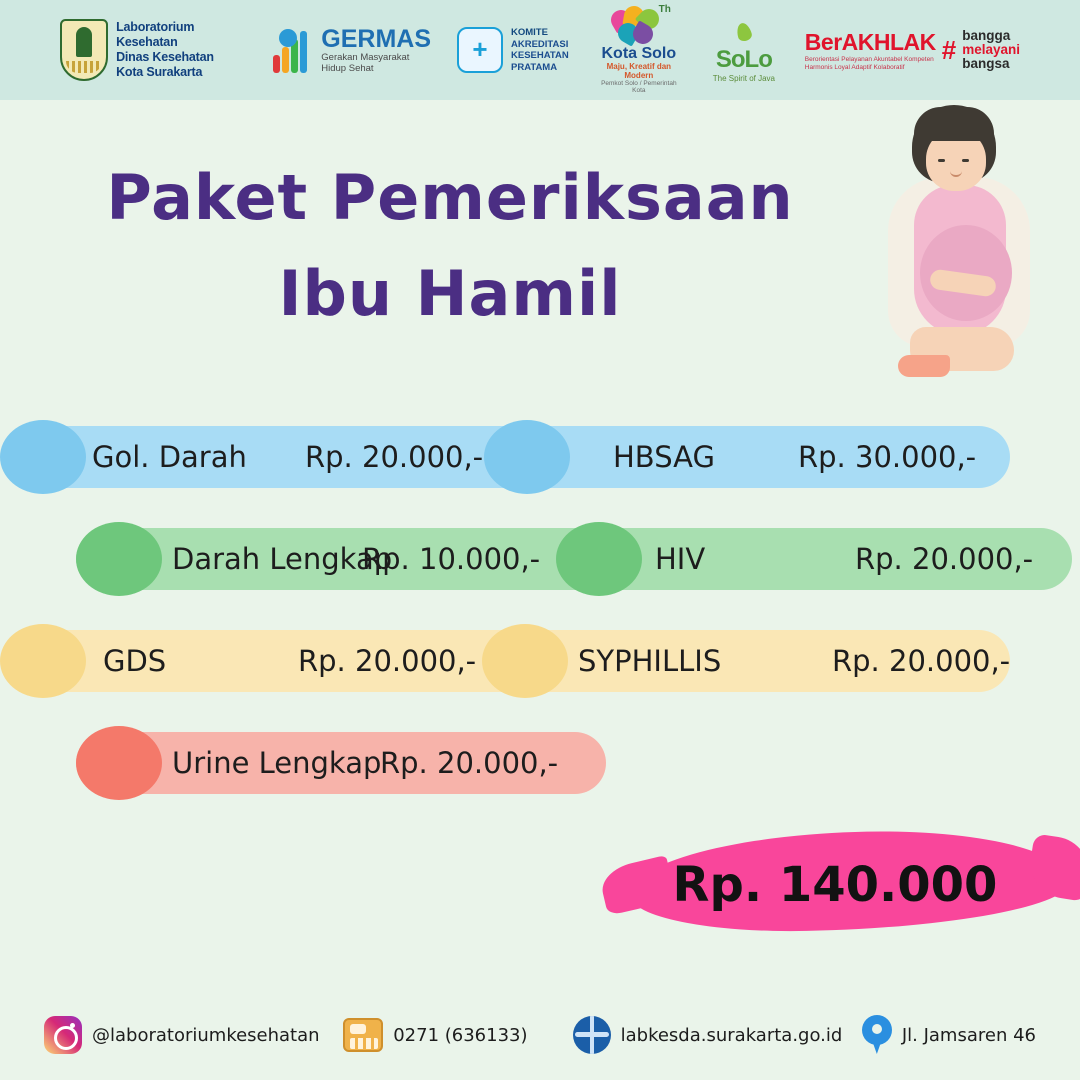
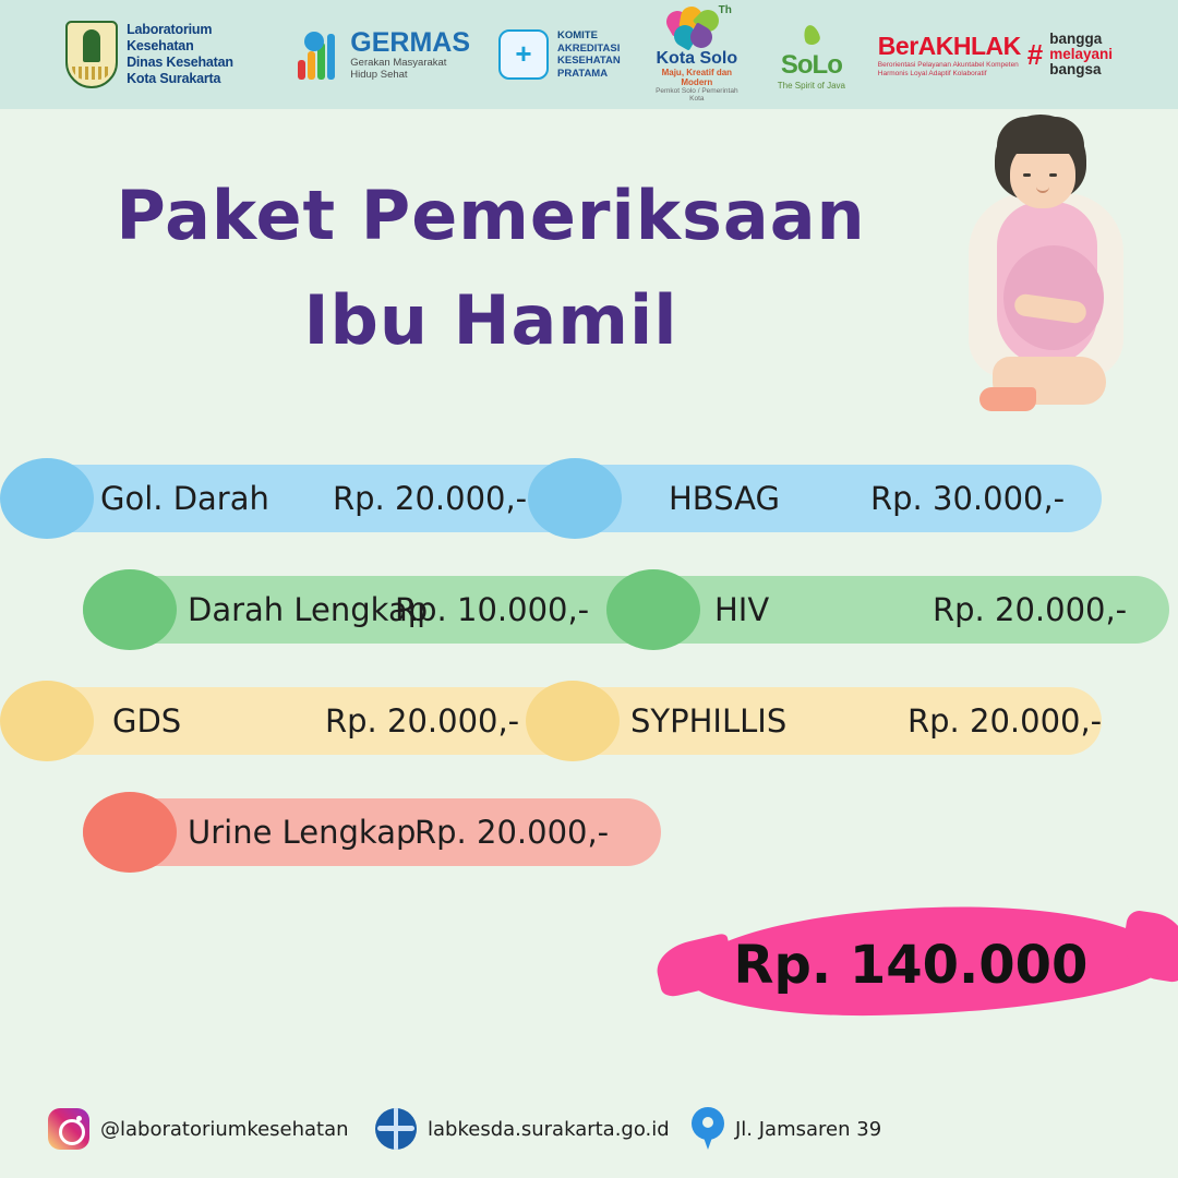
  Laboratorium Kesehatan
  Dinas Kesehatan
  Kota Surakarta
  GERMAS
  Gerakan Masyarakat
  Hidup Sehat
  KOMITE
  AKREDITASI
  KESEHATAN
  PRATAMA
  Th
  Kota Solo
  Maju, Kreatif dan Modern
  SoLo
  The Spirit of Java
  BerAKHLAK
  #
  bangga
  melayani
  bangsa
  Paket Pemeriksaan
  Ibu Hamil
  Gol. Darah
  Rp. 20.000,-
  HBSAG
  Rp. 30.000,-
  Darah Lengkap
  Rp. 10.000,-
  HIV
  Rp. 20.000,-
  GDS
  Rp. 20.000,-
  SYPHILLIS
  Rp. 20.000,-
  Urine Lengkap
  Rp. 20.000,-
  Rp. 140.000
  @laboratoriumkesehatan
- 0271 (636133)
  labkesda.surakarta.go.id
- Jl. Jamsaren 46
+ Jl. Jamsaren 39
